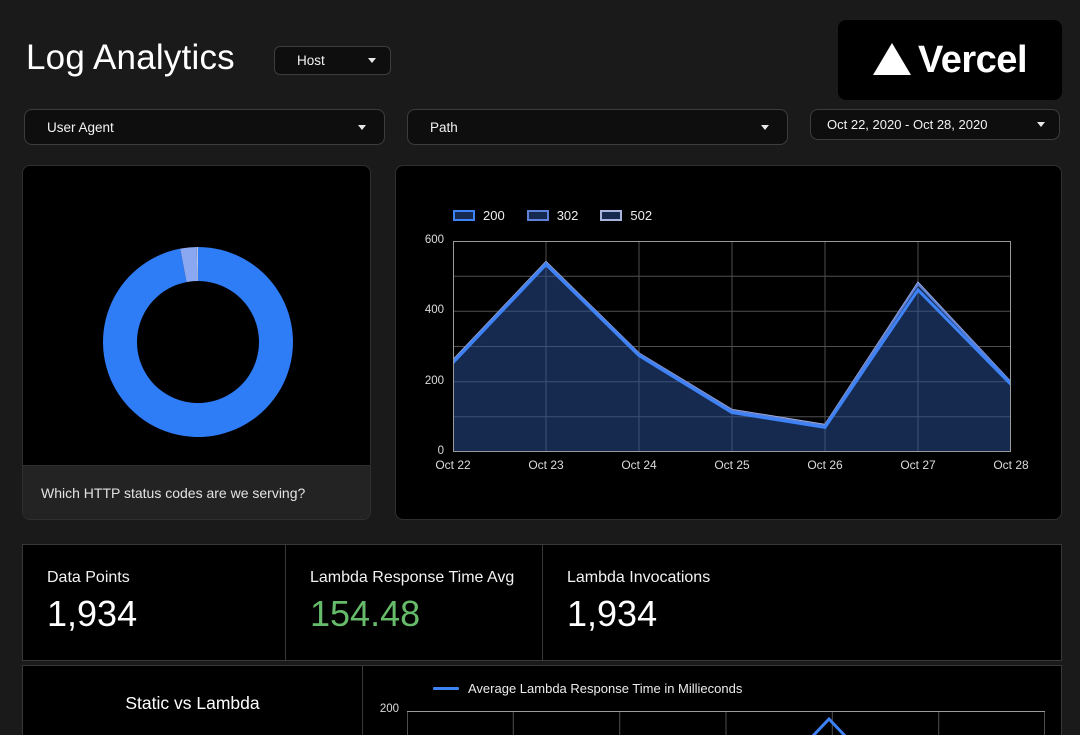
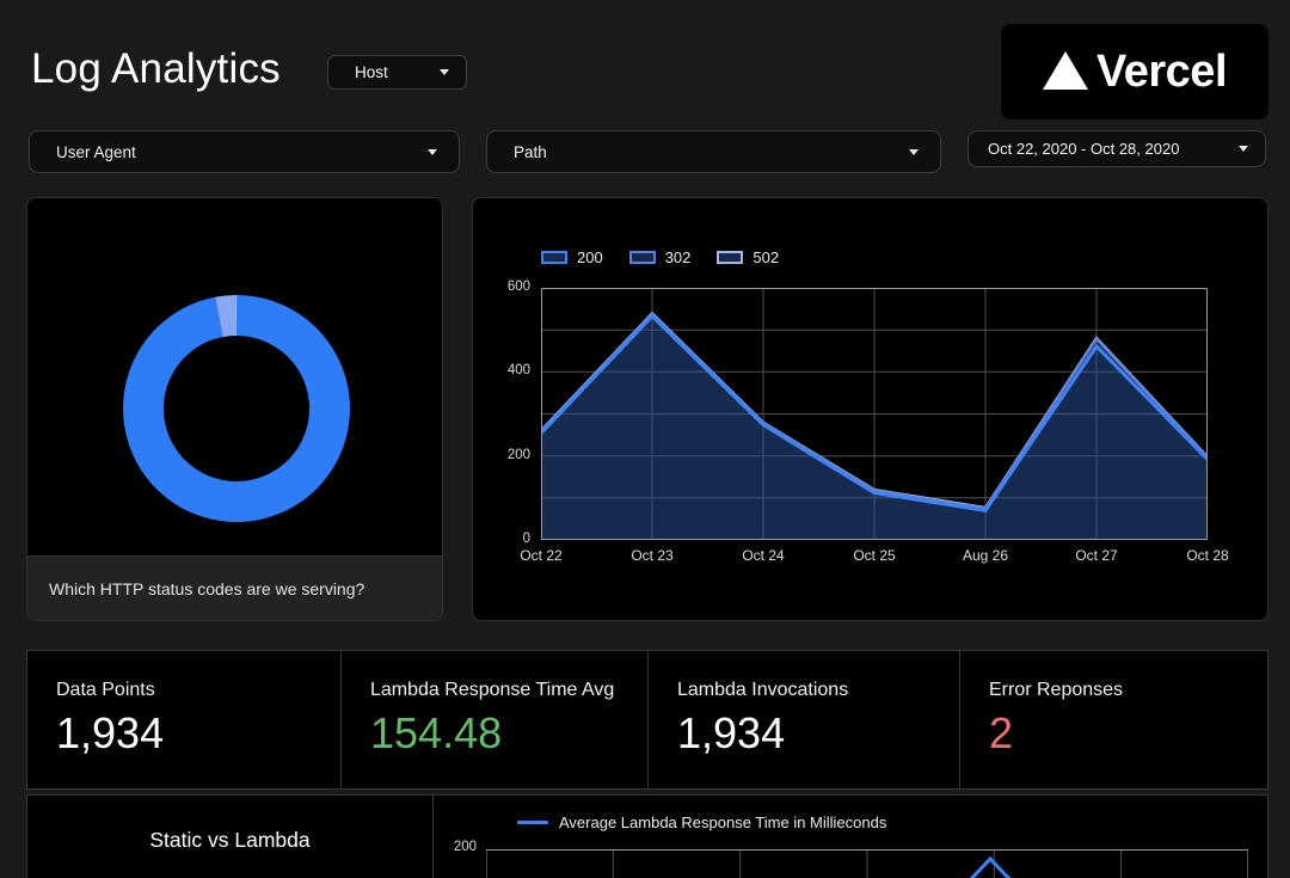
  Log Analytics
  Host
  Vercel
  User Agent
  Path
  Oct 22, 2020 - Oct 28, 2020
  Which HTTP status codes are we serving?
  200
  302
  502
  600
  400
  200
  0
  Oct 22
  Oct 23
  Oct 24
  Oct 25
- Oct 26
+ Aug 26
  Oct 27
  Oct 28
  Data Points
  1,934
  Lambda Response Time Avg
  154.48
  Lambda Invocations
  1,934
+ Error Reponses
+ 2
  Static vs Lambda
  Average Lambda Response Time in Millieconds
  200
